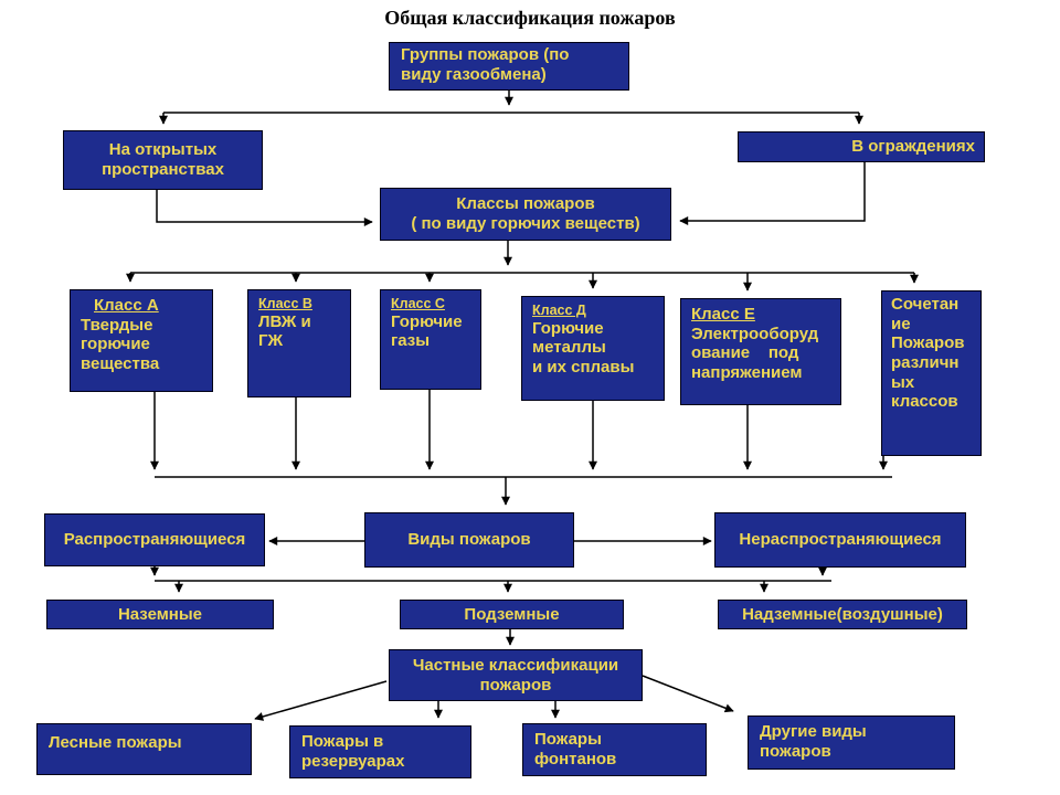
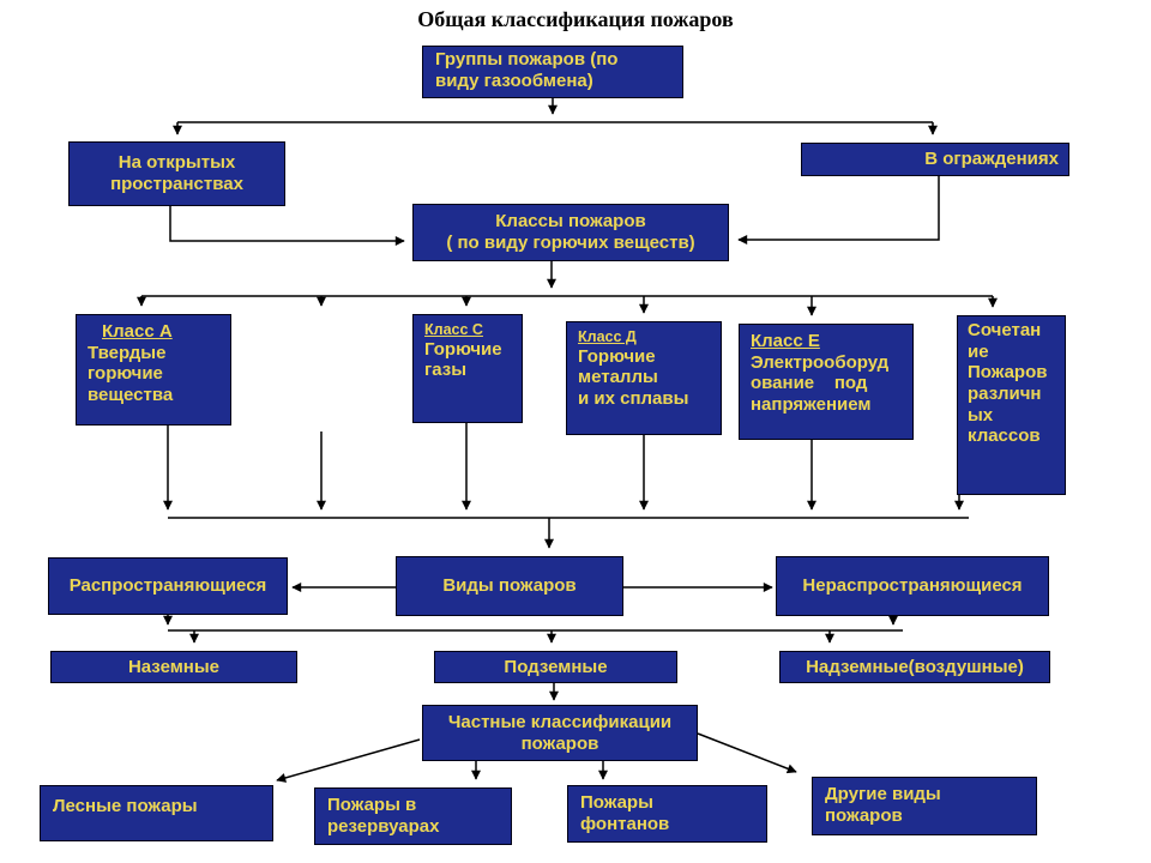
  Общая классификация пожаров
  Группы пожаров (по
  виду газообмена)
  На открытых
  пространствах
  В ограждениях
  Классы пожаров
  ( по виду горючих веществ)
  Класс А
  Твердые
  горючие
  вещества
- Класс В
- ЛВЖ и
- ГЖ
  Класс С
  Горючие
  газы
  Класс Д
  Горючие
  металлы
  и их сплавы
  Класс Е
  Электрооборуд
  ование под
  напряжением
  Сочетан
  ие
  Пожаров
  различн
  ых
  классов
  Распространяющиеся
  Виды пожаров
  Нераспространяющиеся
  Наземные
  Подземные
  Надземные(воздушные)
  Частные классификации
  пожаров
  Лесные пожары
  Пожары в
  резервуарах
  Пожары
  фонтанов
  Другие виды
  пожаров
